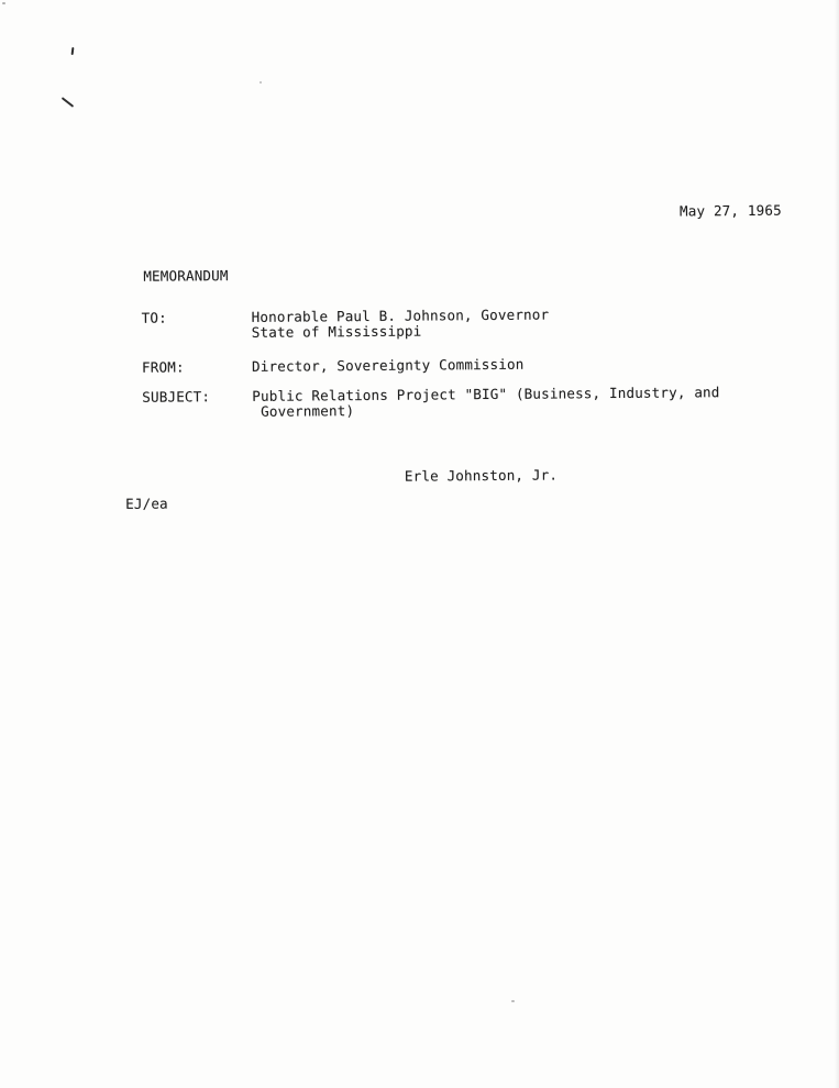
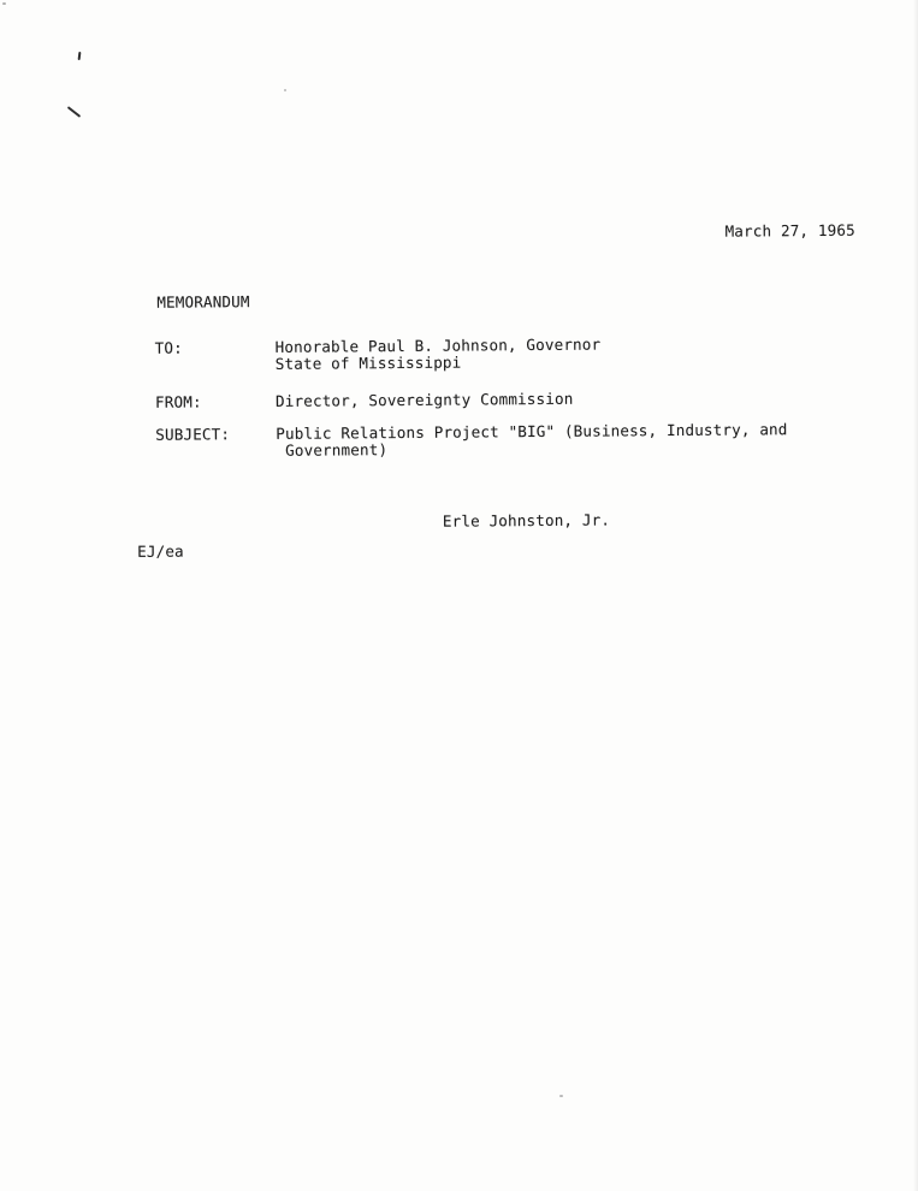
- May 27, 1965
+ March 27, 1965
  MEMORANDUM
  TO:
  Honorable Paul B. Johnson, Governor
  State of Mississippi
  FROM:
  Director, Sovereignty Commission
  SUBJECT:
  Public Relations Project "BIG" (Business, Industry, and
  Government)
  Erle Johnston, Jr.
  EJ/ea
